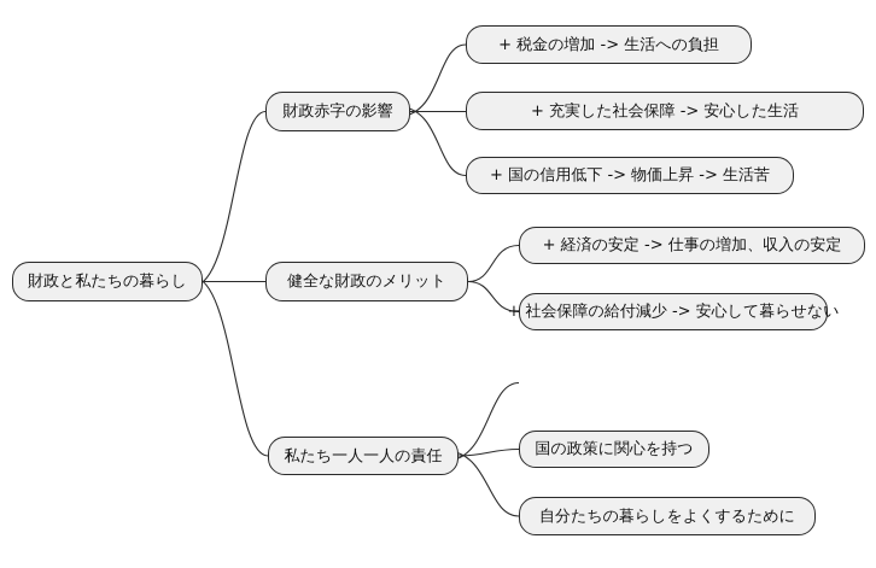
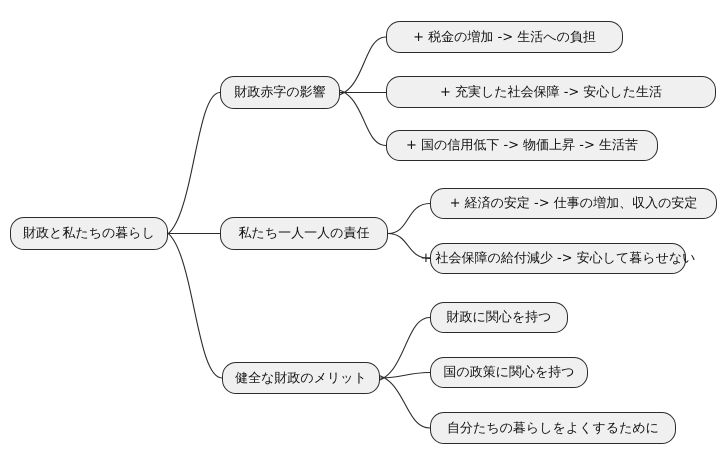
  財政と私たちの暮らし
  財政赤字の影響
  + 税金の増加 -> 生活への負担
  + 充実した社会保障 -> 安心した生活
  + 国の信用低下 -> 物価上昇 -> 生活苦
- 健全な財政のメリット
+ 私たち一人一人の責任
  + 経済の安定 -> 仕事の増加、収入の安定
  + 社会保障の給付減少 -> 安心して暮らせない
- 私たち一人一人の責任
+ 健全な財政のメリット
+ 財政に関心を持つ
  国の政策に関心を持つ
  自分たちの暮らしをよくするために
